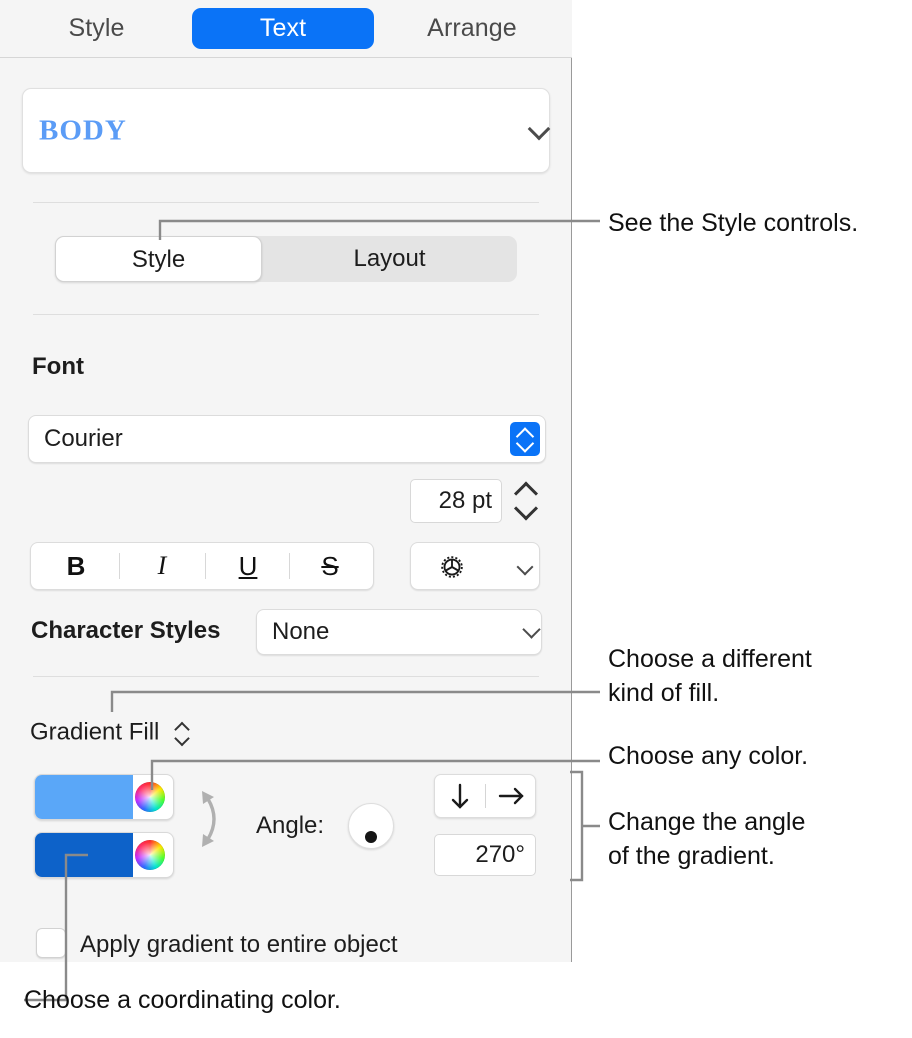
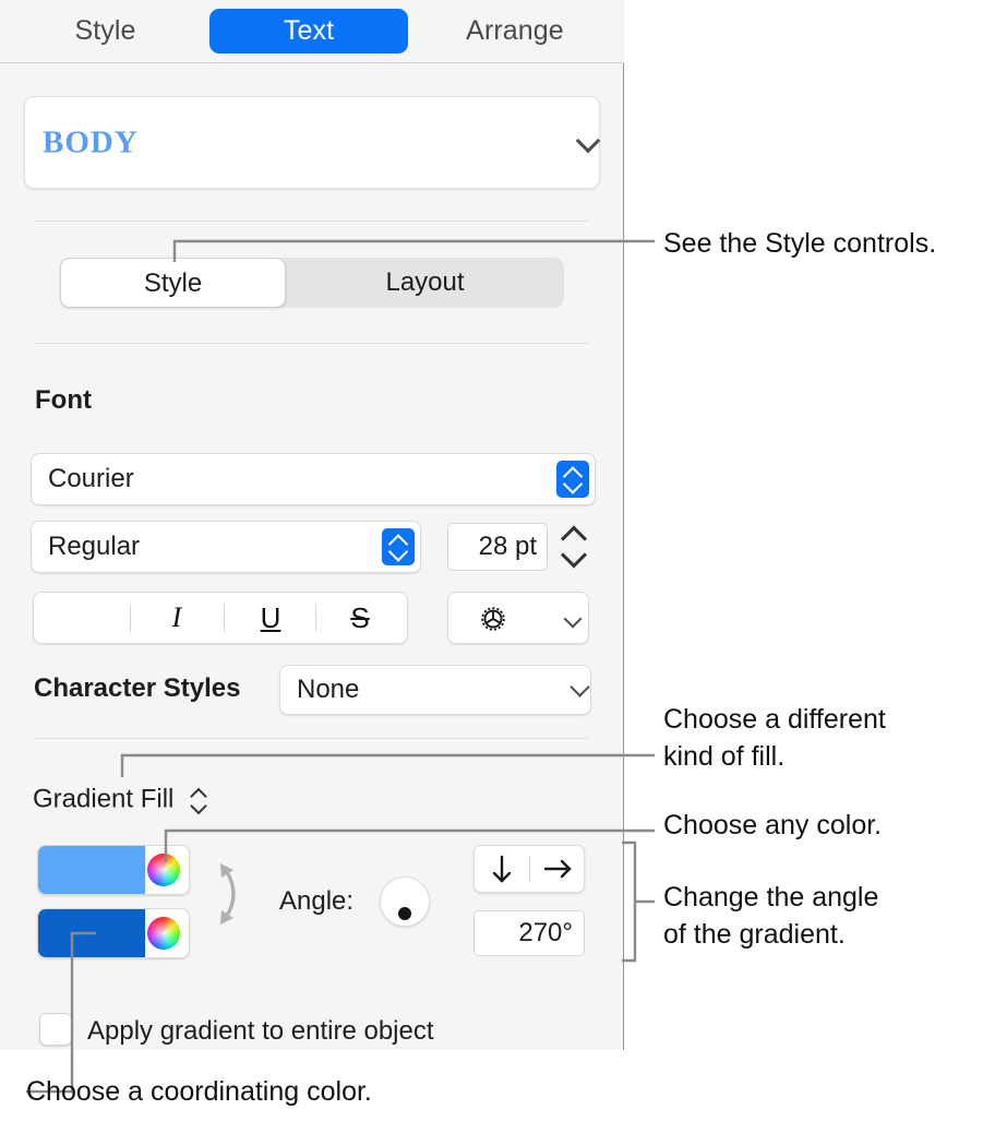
  Style
  Text
  Arrange
  BODY
  Style
  Layout
  Font
  Courier
+ Regular
  28 pt
- B
  I
  U
  S
  Character Styles
  None
  Gradient Fill
  Angle:
  270°
  Apply gradient to entire object
  See the Style controls.
  Choose a different
  kind of fill.
  Choose any color.
  Change the angle
  of the gradient.
  Choose a coordinating color.
